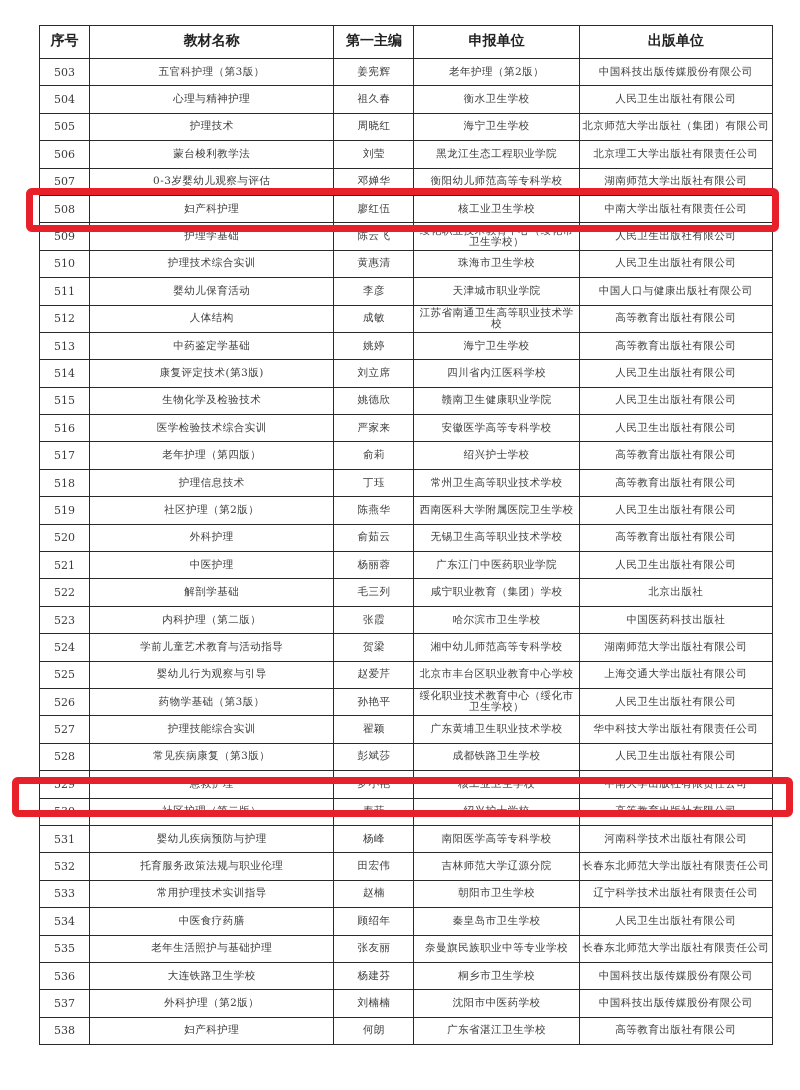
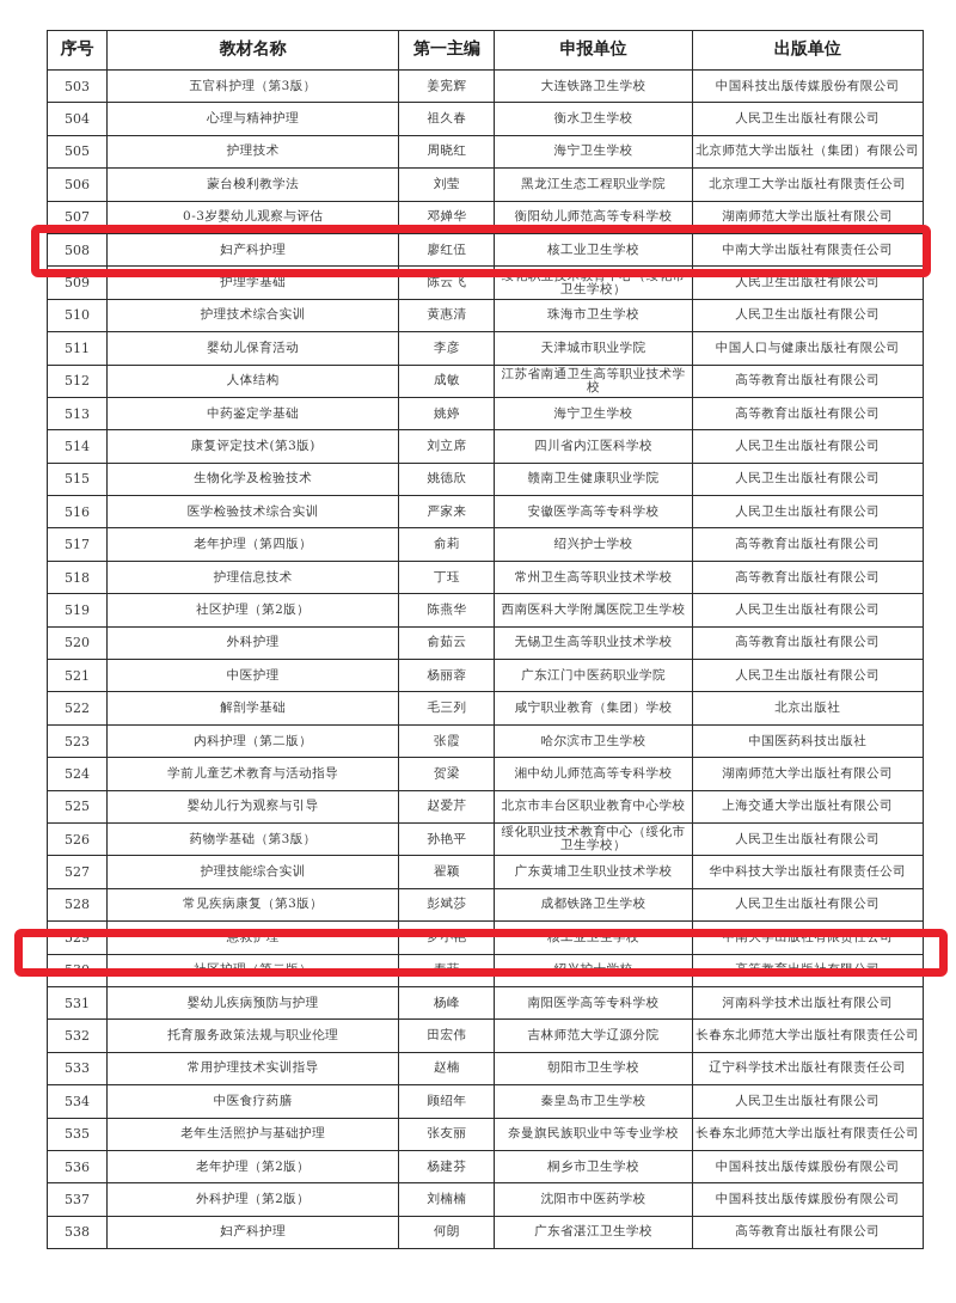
  序号	教材名称	第一主编	申报单位	出版单位
- 503	五官科护理（第3版）	姜宪辉	老年护理（第2版）	中国科技出版传媒股份有限公司
+ 503	五官科护理（第3版）	姜宪辉	大连铁路卫生学校	中国科技出版传媒股份有限公司
  504	心理与精神护理	祖久春	衡水卫生学校	人民卫生出版社有限公司
  505	护理技术	周晓红	海宁卫生学校	北京师范大学出版社（集团）有限公司
  506	蒙台梭利教学法	刘莹	黑龙江生态工程职业学院	北京理工大学出版社有限责任公司
  507	0-3岁婴幼儿观察与评估	邓婵华	衡阳幼儿师范高等专科学校	湖南师范大学出版社有限公司
  508	妇产科护理	廖红伍	核工业卫生学校	中南大学出版社有限责任公司
  509	护理学基础	陈云飞	绥化职业技术教育中心（绥化市卫生学校）	人民卫生出版社有限公司
  510	护理技术综合实训	黄惠清	珠海市卫生学校	人民卫生出版社有限公司
  511	婴幼儿保育活动	李彦	天津城市职业学院	中国人口与健康出版社有限公司
  512	人体结构	成敏	江苏省南通卫生高等职业技术学校	高等教育出版社有限公司
  513	中药鉴定学基础	姚婷	海宁卫生学校	高等教育出版社有限公司
  514	康复评定技术(第3版)	刘立席	四川省内江医科学校	人民卫生出版社有限公司
  515	生物化学及检验技术	姚德欣	赣南卫生健康职业学院	人民卫生出版社有限公司
  516	医学检验技术综合实训	严家来	安徽医学高等专科学校	人民卫生出版社有限公司
  517	老年护理（第四版）	俞莉	绍兴护士学校	高等教育出版社有限公司
  518	护理信息技术	丁珏	常州卫生高等职业技术学校	高等教育出版社有限公司
  519	社区护理（第2版）	陈燕华	西南医科大学附属医院卫生学校	人民卫生出版社有限公司
  520	外科护理	俞茹云	无锡卫生高等职业技术学校	高等教育出版社有限公司
  521	中医护理	杨丽蓉	广东江门中医药职业学院	人民卫生出版社有限公司
  522	解剖学基础	毛三列	咸宁职业教育（集团）学校	北京出版社
  523	内科护理（第二版）	张霞	哈尔滨市卫生学校	中国医药科技出版社
  524	学前儿童艺术教育与活动指导	贺梁	湘中幼儿师范高等专科学校	湖南师范大学出版社有限公司
  525	婴幼儿行为观察与引导	赵爱芹	北京市丰台区职业教育中心学校	上海交通大学出版社有限公司
  526	药物学基础（第3版）	孙艳平	绥化职业技术教育中心（绥化市卫生学校）	人民卫生出版社有限公司
  527	护理技能综合实训	翟颖	广东黄埔卫生职业技术学校	华中科技大学出版社有限责任公司
  528	常见疾病康复（第3版）	彭斌莎	成都铁路卫生学校	人民卫生出版社有限公司
  529	急救护理	罗小艳	核工业卫生学校	中南大学出版社有限责任公司
  530	社区护理（第二版）	寿菲	绍兴护士学校	高等教育出版社有限公司
  531	婴幼儿疾病预防与护理	杨峰	南阳医学高等专科学校	河南科学技术出版社有限公司
  532	托育服务政策法规与职业伦理	田宏伟	吉林师范大学辽源分院	长春东北师范大学出版社有限责任公司
  533	常用护理技术实训指导	赵楠	朝阳市卫生学校	辽宁科学技术出版社有限责任公司
  534	中医食疗药膳	顾绍年	秦皇岛市卫生学校	人民卫生出版社有限公司
  535	老年生活照护与基础护理	张友丽	奈曼旗民族职业中等专业学校	长春东北师范大学出版社有限责任公司
- 536	大连铁路卫生学校	杨建芬	桐乡市卫生学校	中国科技出版传媒股份有限公司
+ 536	老年护理（第2版）	杨建芬	桐乡市卫生学校	中国科技出版传媒股份有限公司
  537	外科护理（第2版）	刘楠楠	沈阳市中医药学校	中国科技出版传媒股份有限公司
  538	妇产科护理	何朗	广东省湛江卫生学校	高等教育出版社有限公司
